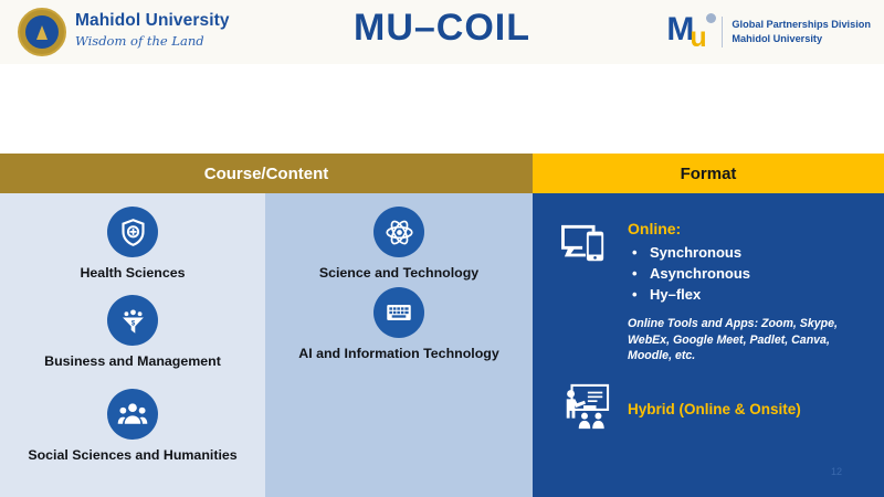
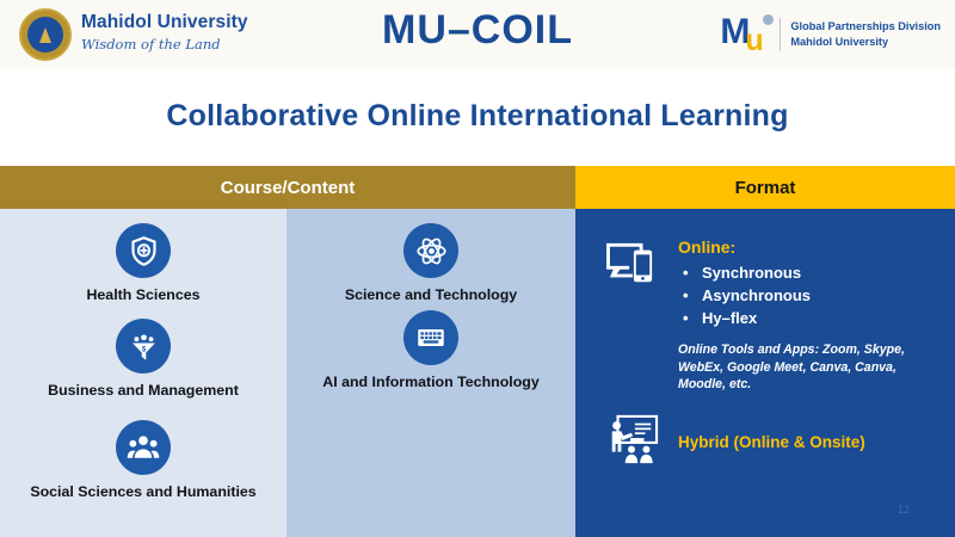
  Mahidol University
  Wisdom of the Land
  MU–COIL
  M
  u
  Global Partnerships Division
  Mahidol University
+ Collaborative Online International Learning
  Course/Content
  Format
  Health Sciences
  Business and Management
  Social Sciences and Humanities
  Science and Technology
  AI and Information Technology
  Online:
  Synchronous
  Asynchronous
  Hy–flex
- Online Tools and Apps: Zoom, Skype, WebEx, Google Meet, Padlet, Canva, Moodle, etc.
+ Online Tools and Apps: Zoom, Skype, WebEx, Google Meet, Canva, Canva, Moodle, etc.
  Hybrid (Online & Onsite)
  12
